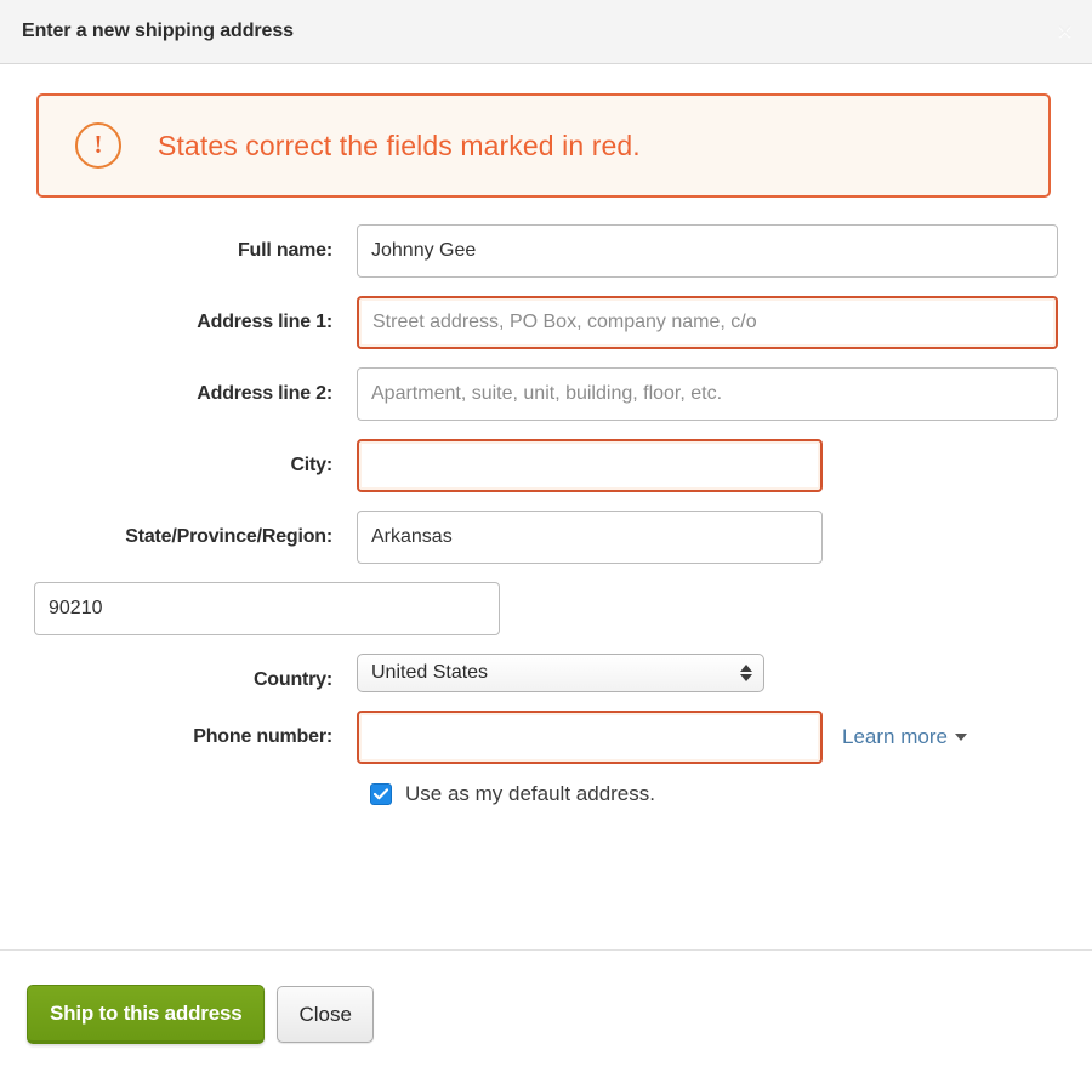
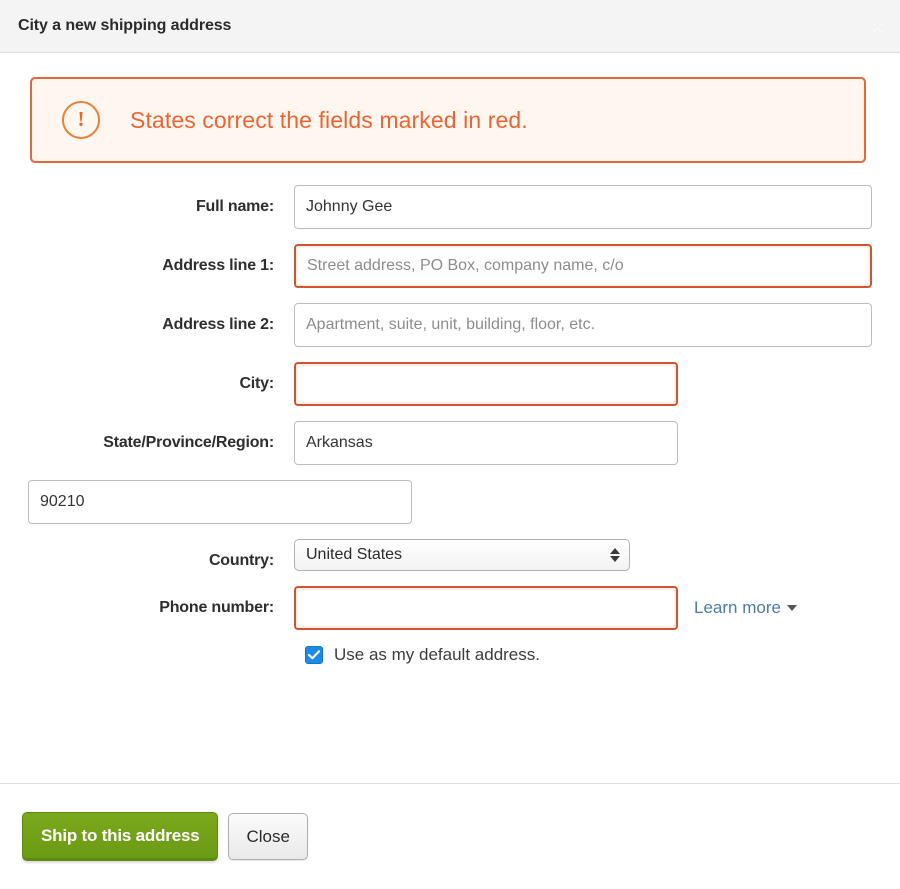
- Enter a new shipping address
+ City a new shipping address
  !
  States correct the fields marked in red.
  Full name:
  Johnny Gee
  Address line 1:
  Street address, PO Box, company name, c/o
  Address line 2:
  Apartment, suite, unit, building, floor, etc.
  City:
  State/Province/Region:
  Arkansas
  90210
  Country:
  United States
  Phone number:
  Learn more
  Use as my default address.
  Ship to this address
  Close
